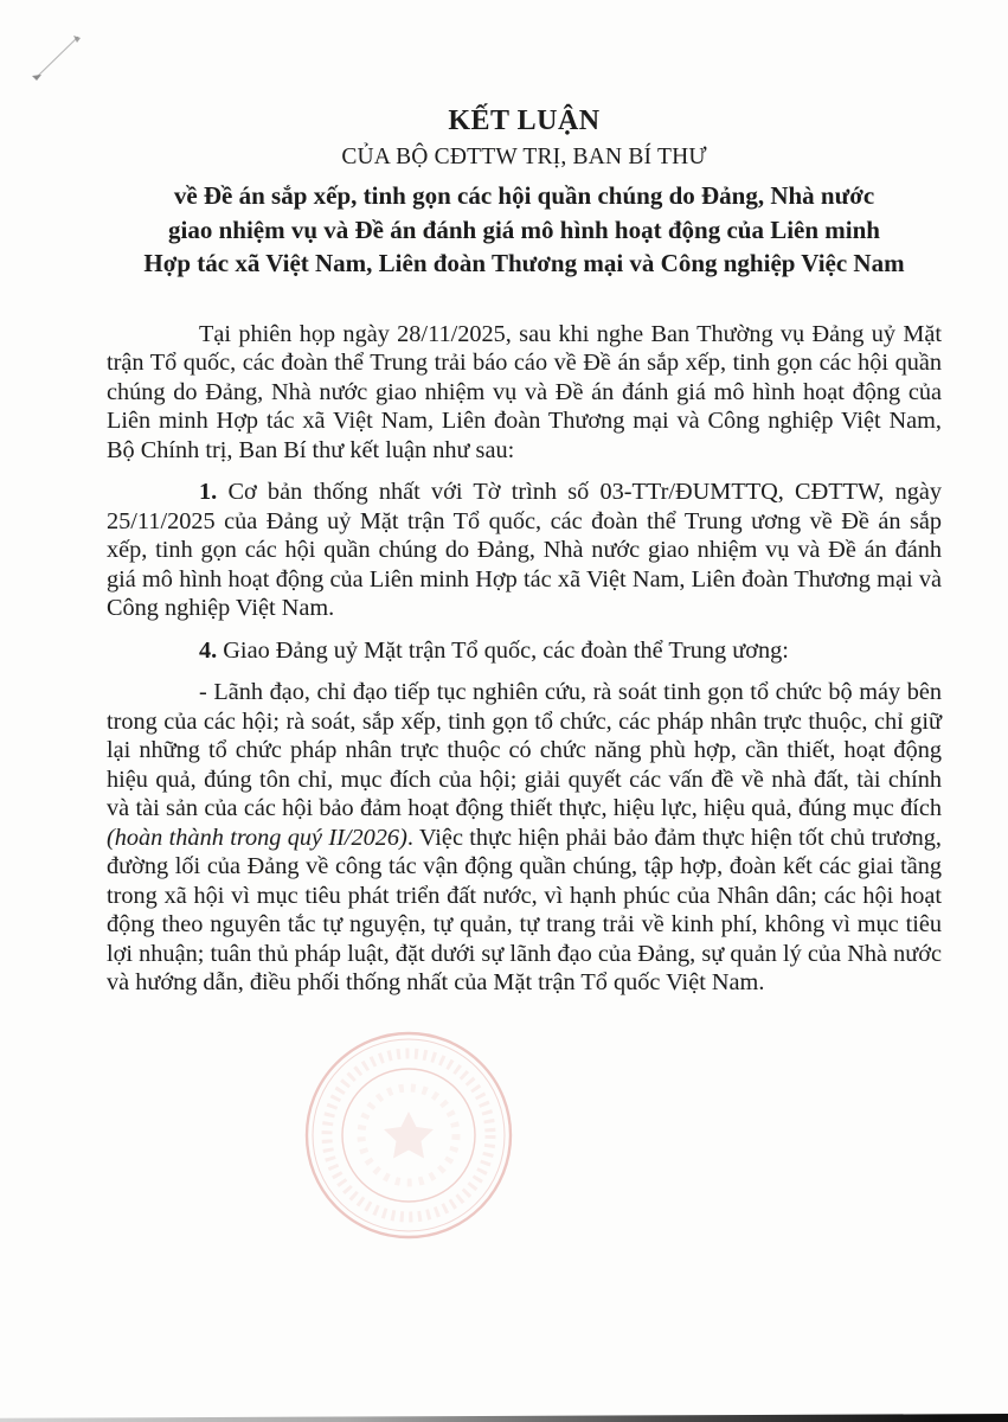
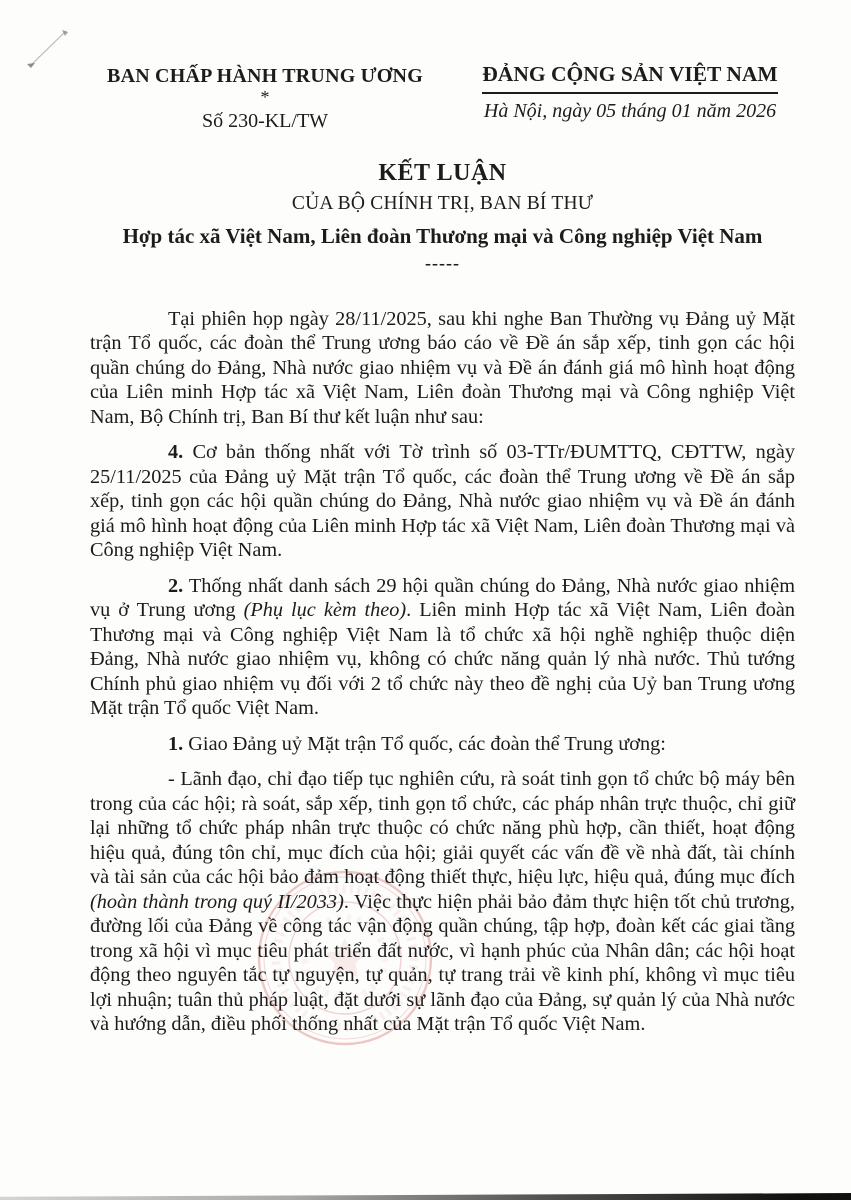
+ BAN CHẤP HÀNH TRUNG ƯƠNG
+ *
+ Số 230-KL/TW
+ ĐẢNG CỘNG SẢN VIỆT NAM
+ Hà Nội, ngày 05 tháng 01 năm 2026
  KẾT LUẬN
- CỦA BỘ CĐTTW TRỊ, BAN BÍ THƯ
+ CỦA BỘ CHÍNH TRỊ, BAN BÍ THƯ
- về Đề án sắp xếp, tinh gọn các hội quần chúng do Đảng, Nhà nước
- giao nhiệm vụ và Đề án đánh giá mô hình hoạt động của Liên minh
- Hợp tác xã Việt Nam, Liên đoàn Thương mại và Công nghiệp Việc Nam
+ Hợp tác xã Việt Nam, Liên đoàn Thương mại và Công nghiệp Việt Nam
+ -----
- Tại phiên họp ngày 28/11/2025, sau khi nghe Ban Thường vụ Đảng uỷ Mặt trận Tổ quốc, các đoàn thể Trung trải báo cáo về Đề án sắp xếp, tinh gọn các hội quần chúng do Đảng, Nhà nước giao nhiệm vụ và Đề án đánh giá mô hình hoạt động của Liên minh Hợp tác xã Việt Nam, Liên đoàn Thương mại và Công nghiệp Việt Nam, Bộ Chính trị, Ban Bí thư kết luận như sau:
+ Tại phiên họp ngày 28/11/2025, sau khi nghe Ban Thường vụ Đảng uỷ Mặt trận Tổ quốc, các đoàn thể Trung ương báo cáo về Đề án sắp xếp, tinh gọn các hội quần chúng do Đảng, Nhà nước giao nhiệm vụ và Đề án đánh giá mô hình hoạt động của Liên minh Hợp tác xã Việt Nam, Liên đoàn Thương mại và Công nghiệp Việt Nam, Bộ Chính trị, Ban Bí thư kết luận như sau:
- 1. Cơ bản thống nhất với Tờ trình số 03-TTr/ĐUMTTQ, CĐTTW, ngày 25/11/2025 của Đảng uỷ Mặt trận Tổ quốc, các đoàn thể Trung ương về Đề án sắp xếp, tinh gọn các hội quần chúng do Đảng, Nhà nước giao nhiệm vụ và Đề án đánh giá mô hình hoạt động của Liên minh Hợp tác xã Việt Nam, Liên đoàn Thương mại và Công nghiệp Việt Nam.
+ 4. Cơ bản thống nhất với Tờ trình số 03-TTr/ĐUMTTQ, CĐTTW, ngày 25/11/2025 của Đảng uỷ Mặt trận Tổ quốc, các đoàn thể Trung ương về Đề án sắp xếp, tinh gọn các hội quần chúng do Đảng, Nhà nước giao nhiệm vụ và Đề án đánh giá mô hình hoạt động của Liên minh Hợp tác xã Việt Nam, Liên đoàn Thương mại và Công nghiệp Việt Nam.
+ 2. Thống nhất danh sách 29 hội quần chúng do Đảng, Nhà nước giao nhiệm vụ ở Trung ương (Phụ lục kèm theo). Liên minh Hợp tác xã Việt Nam, Liên đoàn Thương mại và Công nghiệp Việt Nam là tổ chức xã hội nghề nghiệp thuộc diện Đảng, Nhà nước giao nhiệm vụ, không có chức năng quản lý nhà nước. Thủ tướng Chính phủ giao nhiệm vụ đối với 2 tổ chức này theo đề nghị của Uỷ ban Trung ương Mặt trận Tổ quốc Việt Nam.
- 4. Giao Đảng uỷ Mặt trận Tổ quốc, các đoàn thể Trung ương:
+ 1. Giao Đảng uỷ Mặt trận Tổ quốc, các đoàn thể Trung ương:
- - Lãnh đạo, chỉ đạo tiếp tục nghiên cứu, rà soát tinh gọn tổ chức bộ máy bên trong của các hội; rà soát, sắp xếp, tinh gọn tổ chức, các pháp nhân trực thuộc, chỉ giữ lại những tổ chức pháp nhân trực thuộc có chức năng phù hợp, cần thiết, hoạt động hiệu quả, đúng tôn chỉ, mục đích của hội; giải quyết các vấn đề về nhà đất, tài chính và tài sản của các hội bảo đảm hoạt động thiết thực, hiệu lực, hiệu quả, đúng mục đích (hoàn thành trong quý II/2026). Việc thực hiện phải bảo đảm thực hiện tốt chủ trương, đường lối của Đảng về công tác vận động quần chúng, tập hợp, đoàn kết các giai tầng trong xã hội vì mục tiêu phát triển đất nước, vì hạnh phúc của Nhân dân; các hội hoạt động theo nguyên tắc tự nguyện, tự quản, tự trang trải về kinh phí, không vì mục tiêu lợi nhuận; tuân thủ pháp luật, đặt dưới sự lãnh đạo của Đảng, sự quản lý của Nhà nước và hướng dẫn, điều phối thống nhất của Mặt trận Tổ quốc Việt Nam.
+ - Lãnh đạo, chỉ đạo tiếp tục nghiên cứu, rà soát tinh gọn tổ chức bộ máy bên trong của các hội; rà soát, sắp xếp, tinh gọn tổ chức, các pháp nhân trực thuộc, chỉ giữ lại những tổ chức pháp nhân trực thuộc có chức năng phù hợp, cần thiết, hoạt động hiệu quả, đúng tôn chỉ, mục đích của hội; giải quyết các vấn đề về nhà đất, tài chính và tài sản của các hội bảo đảm hoạt động thiết thực, hiệu lực, hiệu quả, đúng mục đích (hoàn thành trong quý II/2033). Việc thực hiện phải bảo đảm thực hiện tốt chủ trương, đường lối của Đảng về công tác vận động quần chúng, tập hợp, đoàn kết các giai tầng trong xã hội vì mục tiêu phát triển đất nước, vì hạnh phúc của Nhân dân; các hội hoạt động theo nguyên tắc tự nguyện, tự quản, tự trang trải về kinh phí, không vì mục tiêu lợi nhuận; tuân thủ pháp luật, đặt dưới sự lãnh đạo của Đảng, sự quản lý của Nhà nước và hướng dẫn, điều phối thống nhất của Mặt trận Tổ quốc Việt Nam.
